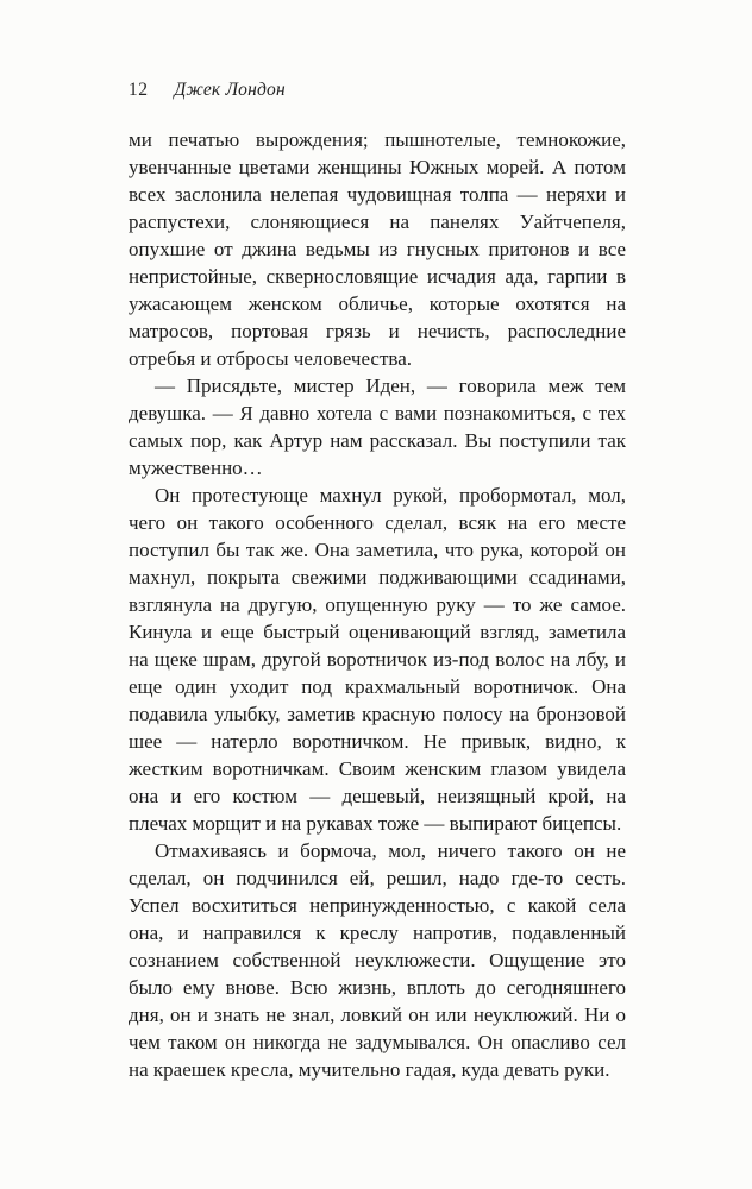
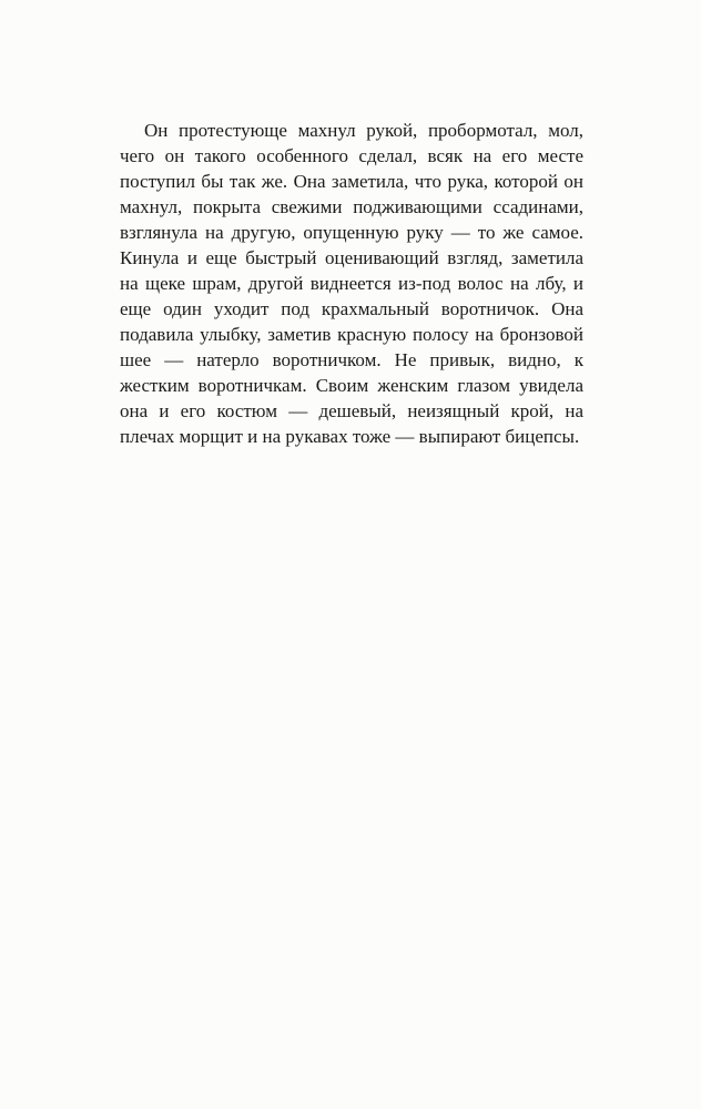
- 12 Джек Лондон
- ми печатью вырождения; пышнотелые, темнокожие, увенчанные цветами женщины Южных морей. А потом всех заслонила нелепая чудовищная толпа — неряхи и распустехи, слоняющиеся на панелях Уайтчепеля, опухшие от джина ведьмы из гнусных притонов и все непристойные, сквернословящие исчадия ада, гарпии в ужасающем женском обличье, которые охотятся на матросов, портовая грязь и нечисть, распоследние отребья и отбросы человечества.
- — Присядьте, мистер Иден, — говорила меж тем девушка. — Я давно хотела с вами познакомиться, с тех самых пор, как Артур нам рассказал. Вы поступили так мужественно…
- Он протестующе махнул рукой, пробормотал, мол, чего он такого особенного сделал, всяк на его месте поступил бы так же. Она заметила, что рука, которой он махнул, покрыта свежими подживающими ссадинами, взглянула на другую, опущенную руку — то же самое. Кинула и еще быстрый оценивающий взгляд, заметила на щеке шрам, другой воротничок из-под волос на лбу, и еще один уходит под крахмальный воротничок. Она подавила улыбку, заметив красную полосу на бронзовой шее — натерло воротничком. Не привык, видно, к жестким воротничкам. Своим женским глазом увидела она и его костюм — дешевый, неизящный крой, на плечах морщит и на рукавах тоже — выпирают бицепсы.
+ Он протестующе махнул рукой, пробормотал, мол, чего он такого особенного сделал, всяк на его месте поступил бы так же. Она заметила, что рука, которой он махнул, покрыта свежими подживающими ссадинами, взглянула на другую, опущенную руку — то же самое. Кинула и еще быстрый оценивающий взгляд, заметила на щеке шрам, другой виднеется из-под волос на лбу, и еще один уходит под крахмальный воротничок. Она подавила улыбку, заметив красную полосу на бронзовой шее — натерло воротничком. Не привык, видно, к жестким воротничкам. Своим женским глазом увидела она и его костюм — дешевый, неизящный крой, на плечах морщит и на рукавах тоже — выпирают бицепсы.
- Отмахиваясь и бормоча, мол, ничего такого он не сделал, он подчинился ей, решил, надо где-то сесть. Успел восхититься непринужденностью, с какой села она, и направился к креслу напротив, подавленный сознанием собственной неуклюжести. Ощущение это было ему внове. Всю жизнь, вплоть до сегодняшнего дня, он и знать не знал, ловкий он или неуклюжий. Ни о чем таком он никогда не задумывался. Он опасливо сел на краешек кресла, мучительно гадая, куда девать руки.
